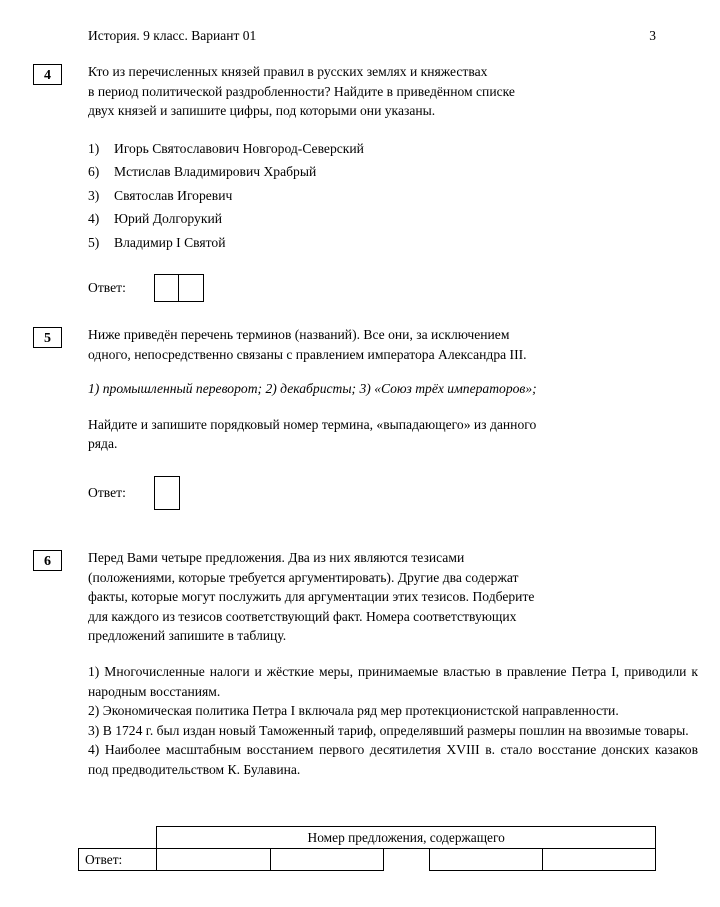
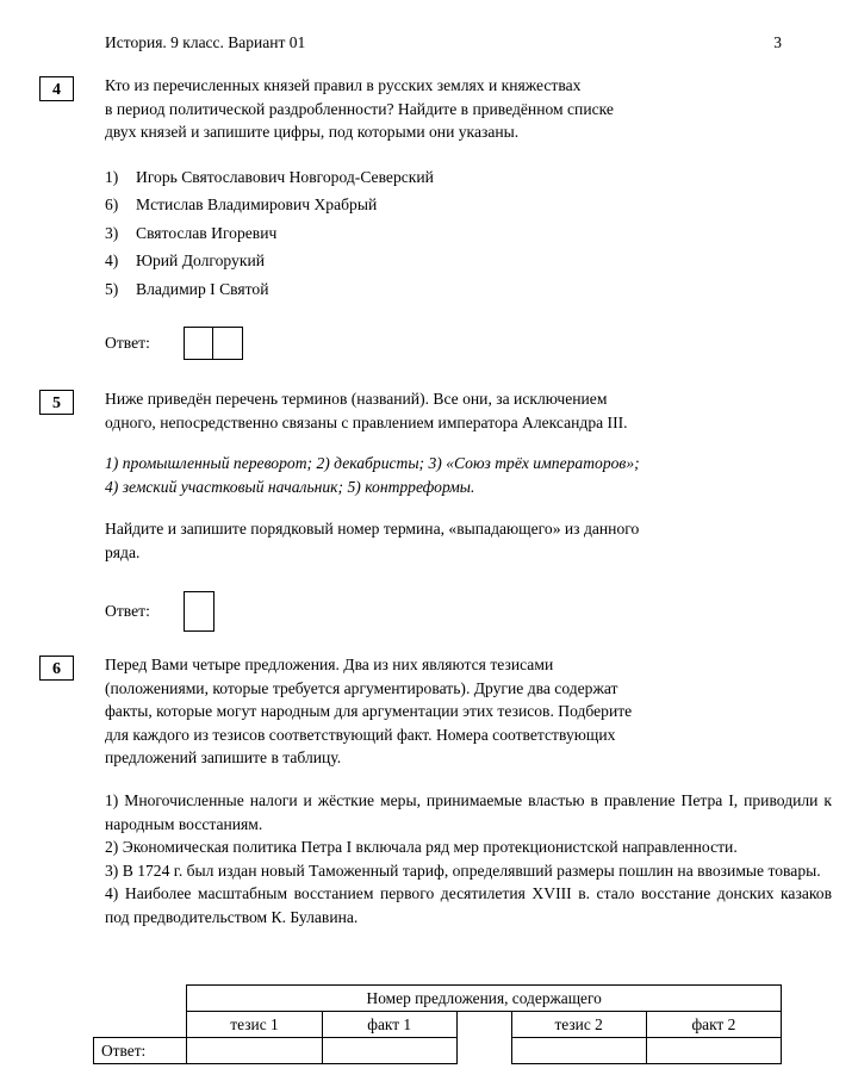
  История. 9 класс. Вариант 01
  3
  4
  Кто из перечисленных князей правил в русских землях и княжествах
  в период политической раздробленности? Найдите в приведённом списке
  двух князей и запишите цифры, под которыми они указаны.
  1)
  Игорь Святославович Новгород-Северский
  6)
  Мстислав Владимирович Храбрый
  3)
  Святослав Игоревич
  4)
  Юрий Долгорукий
  5)
  Владимир I Святой
  Ответ:
  5
  Ниже приведён перечень терминов (названий). Все они, за исключением
  одного, непосредственно связаны с правлением императора Александра III.
  1) промышленный переворот; 2) декабристы; 3) «Союз трёх императоров»;
+ 4) земский участковый начальник; 5) контрреформы.
  Найдите и запишите порядковый номер термина, «выпадающего» из данного
  ряда.
  Ответ:
  6
  Перед Вами четыре предложения. Два из них являются тезисами
  (положениями, которые требуется аргументировать). Другие два содержат
- факты, которые могут послужить для аргументации этих тезисов. Подберите
+ факты, которые могут народным для аргументации этих тезисов. Подберите
  для каждого из тезисов соответствующий факт. Номера соответствующих
  предложений запишите в таблицу.
  1) Многочисленные налоги и жёсткие меры, принимаемые властью в правление Петра I, приводили к народным восстаниям.
  2) Экономическая политика Петра I включала ряд мер протекционистской направленности.
  3) В 1724 г. был издан новый Таможенный тариф, определявший размеры пошлин на ввозимые товары.
  4) Наиболее масштабным восстанием первого десятилетия XVIII в. стало восстание донских казаков под предводительством К. Булавина.
  	Номер предложения, содержащего
+ 	тезис 1	факт 1		тезис 2	факт 2
  Ответ:
